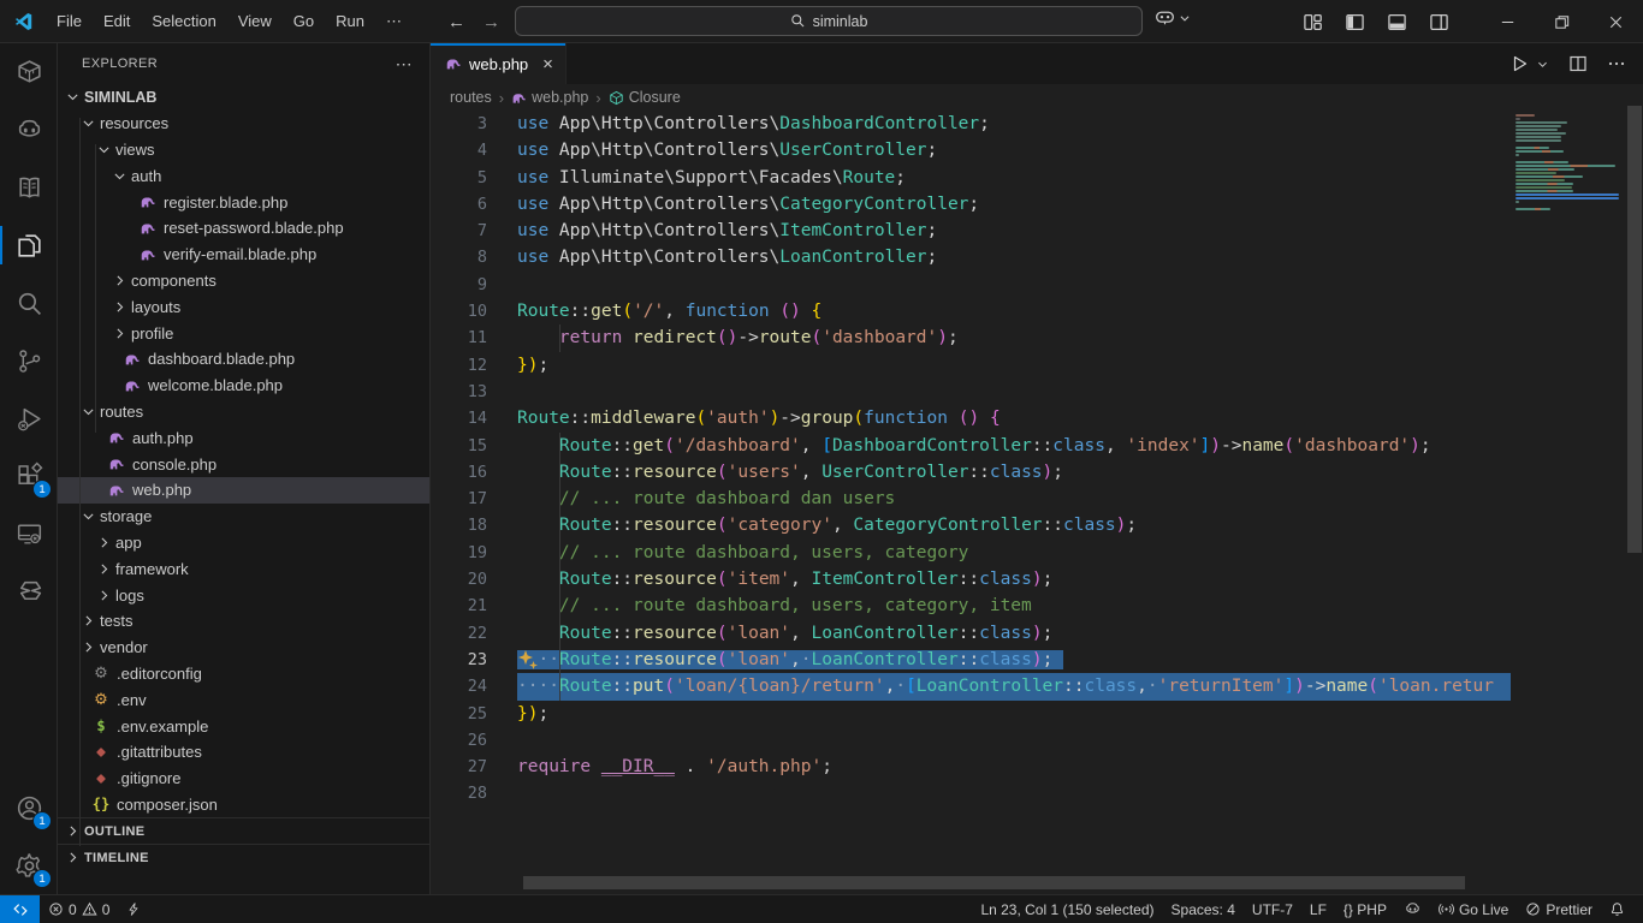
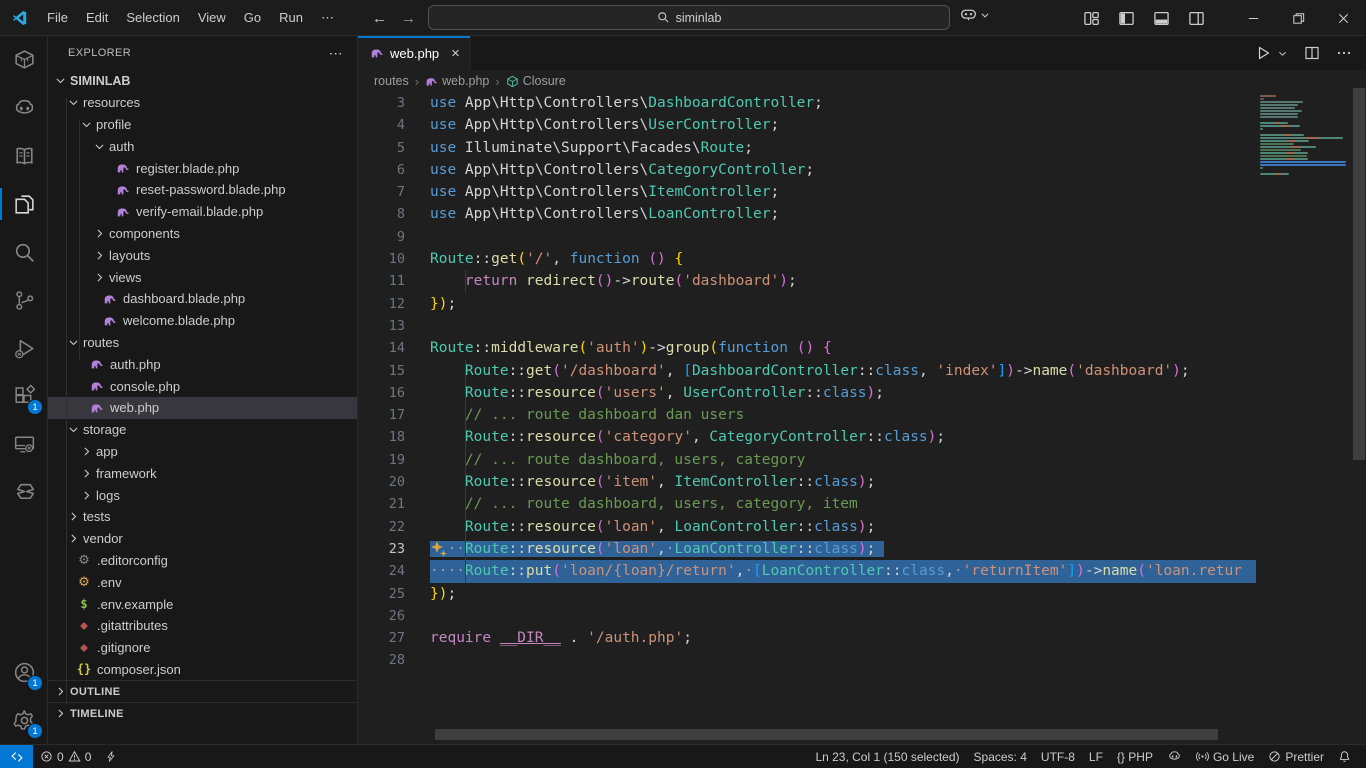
  File
  Edit
  Selection
  View
  Go
  Run
  ⋯
  ←
  →
  siminlab
  1
  1
  1
  EXPLORER
  ⋯
  SIMINLAB
  resources
- views
+ profile
  auth
  register.blade.php
  reset-password.blade.php
  verify-email.blade.php
  components
  layouts
- profile
+ views
  dashboard.blade.php
  welcome.blade.php
  routes
  auth.php
  console.php
  web.php
  storage
  app
  framework
  logs
  tests
  vendor
  ⚙
  .editorconfig
  ⚙
  .env
  $
  .env.example
  .gitattributes
  .gitignore
  {}
  composer.json
  OUTLINE
  TIMELINE
  web.php
  ×
  routes
  ›
  web.php
  ›
  Closure
  3
  use App\Http\Controllers\DashboardController;
  4
  use App\Http\Controllers\UserController;
  5
  use Illuminate\Support\Facades\Route;
  6
  use App\Http\Controllers\CategoryController;
  7
  use App\Http\Controllers\ItemController;
  8
  use App\Http\Controllers\LoanController;
  9
  10
  Route::get('/', function () {
  11
  return redirect()->route('dashboard');
  12
  });
  13
  14
  Route::middleware('auth')->group(function () {
  15
  Route::get('/dashboard', [DashboardController::class, 'index'])->name('dashboard');
  16
  Route::resource('users', UserController::class);
  17
  // ... route dashboard dan users
  18
  Route::resource('category', CategoryController::class);
  19
  // ... route dashboard, users, category
  20
  Route::resource('item', ItemController::class);
  21
  // ... route dashboard, users, category, item
  22
  Route::resource('loan', LoanController::class);
  23
  ··Route::resource('loan',·LoanController::class);
  24
  ····Route::put('loan/{loan}/return',·[LoanController::class,·'returnItem'])->name('loan.retur
  25
  });
  26
  27
  require __DIR__ . '/auth.php';
  28
  0
  0
  Ln 23, Col 1 (150 selected)
  Spaces: 4
- UTF-7
+ UTF-8
  LF
  {} PHP
  Go Live
  Prettier
